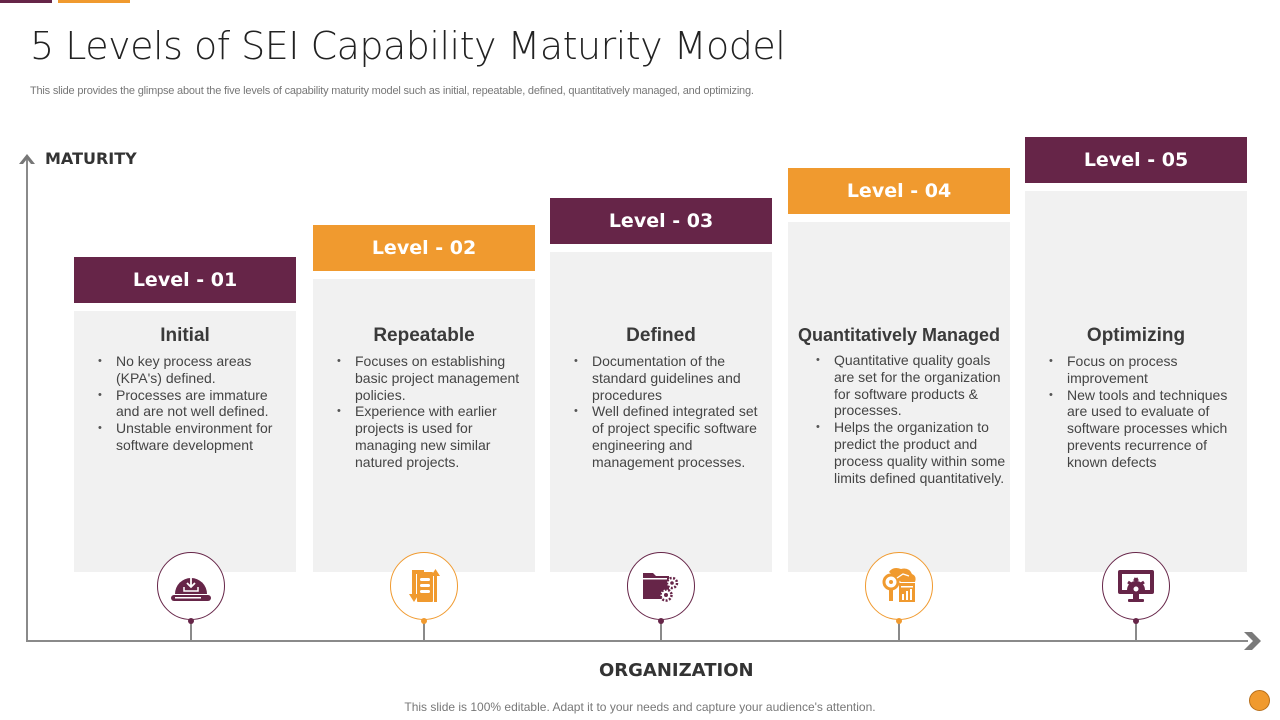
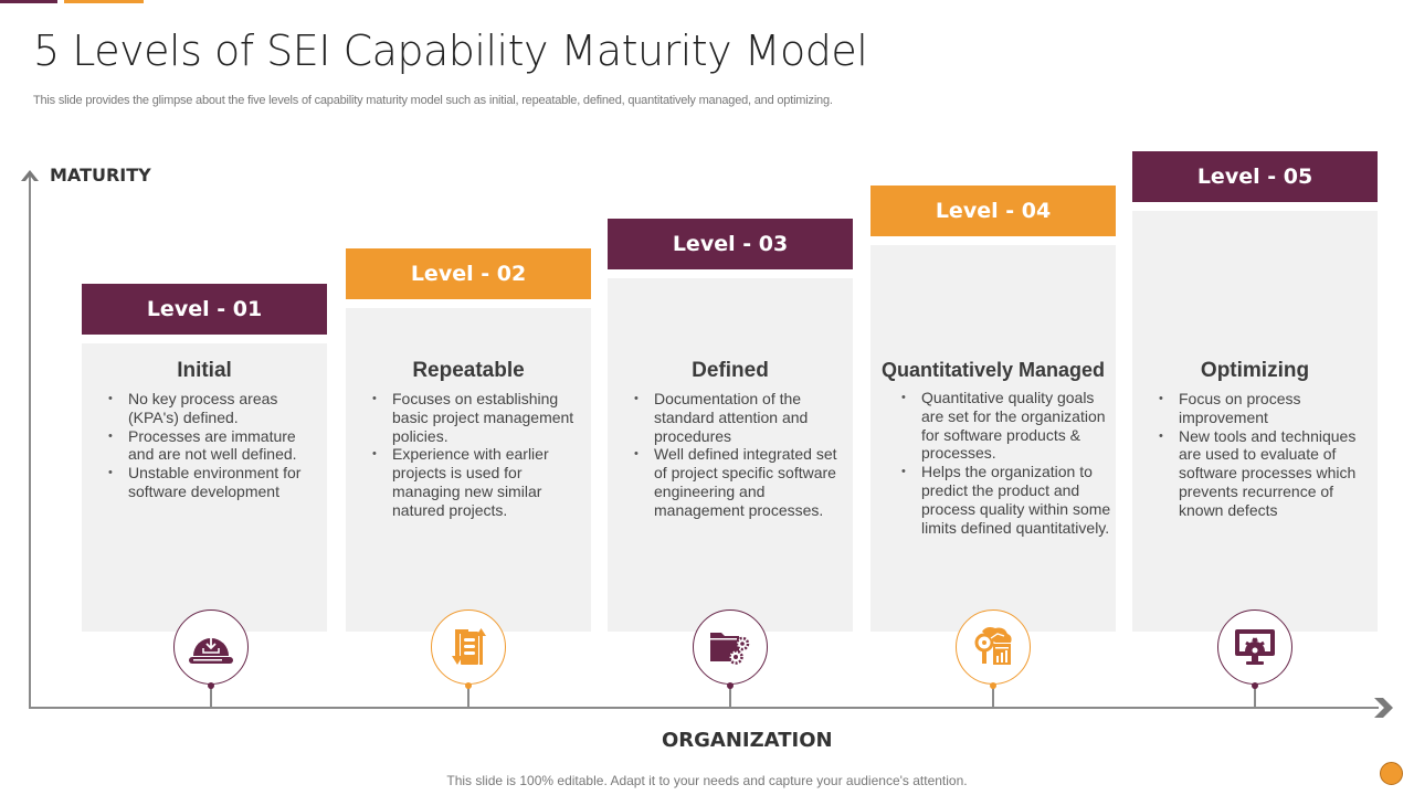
  5 Levels of SEI Capability Maturity Model
  This slide provides the glimpse about the five levels of capability maturity model such as initial, repeatable, defined, quantitatively managed, and optimizing.
  MATURITY
  ORGANIZATION
  Level - 01
  Initial
  No key process areas (KPA's) defined.
  Processes are immature and are not well defined.
  Unstable environment for software development
  Level - 02
  Repeatable
  Focuses on establishing basic project management policies.
  Experience with earlier projects is used for managing new similar natured projects.
  Level - 03
  Defined
- Documentation of the standard guidelines and procedures
+ Documentation of the standard attention and procedures
  Well defined integrated set of project specific software engineering and management processes.
  Level - 04
  Quantitatively Managed
  Quantitative quality goals are set for the organization for software products & processes.
  Helps the organization to predict the product and process quality within some limits defined quantitatively.
  Level - 05
  Optimizing
  Focus on process improvement
  New tools and techniques are used to evaluate of software processes which prevents recurrence of known defects
  This slide is 100% editable. Adapt it to your needs and capture your audience's attention.
